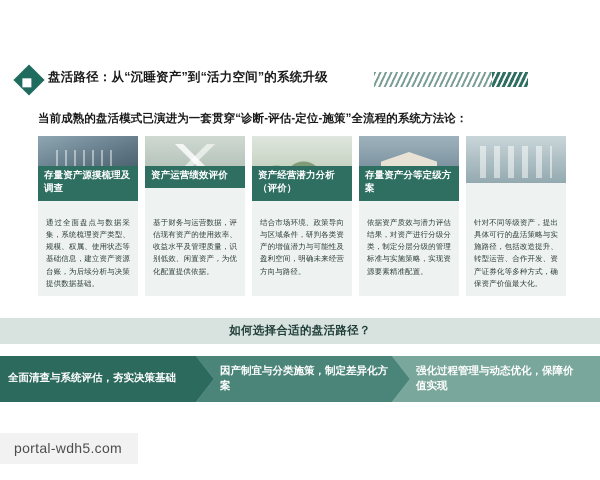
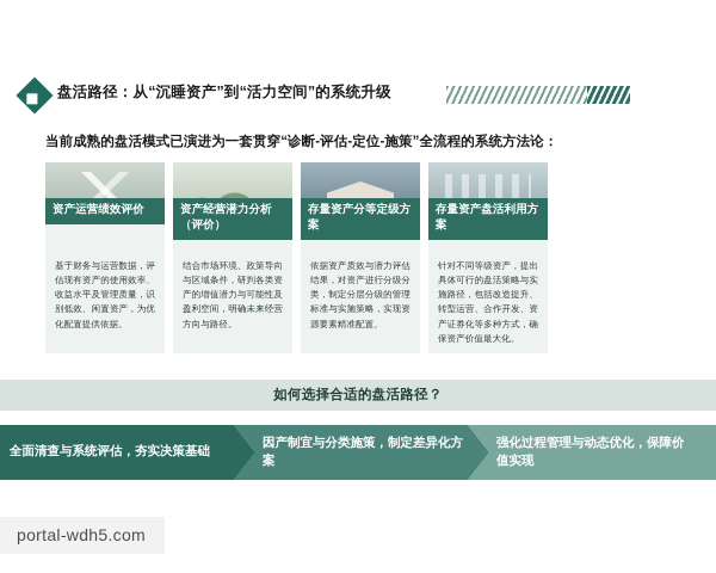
  盘活路径：从“沉睡资产”到“活力空间”的系统升级
  当前成熟的盘活模式已演进为一套贯穿“诊断-评估-定位-施策”全流程的系统方法论：
- 存量资产源摸梳理及调查
- 通过全面盘点与数据采集，系统梳理资产类型、规模、权属、使用状态等基础信息，建立资产资源台账，为后续分析与决策提供数据基础。
  资产运营绩效评价
  基于财务与运营数据，评估现有资产的使用效率、收益水平及管理质量，识别低效、闲置资产，为优化配置提供依据。
  资产经营潜力分析（评价）
  结合市场环境、政策导向与区域条件，研判各类资产的增值潜力与可能性及盈利空间，明确未来经营方向与路径。
  存量资产分等定级方案
  依据资产质效与潜力评估结果，对资产进行分级分类，制定分层分级的管理标准与实施策略，实现资源要素精准配置。
+ 存量资产盘活利用方案
  针对不同等级资产，提出具体可行的盘活策略与实施路径，包括改造提升、转型运营、合作开发、资产证券化等多种方式，确保资产价值最大化。
  如何选择合适的盘活路径？
  全面清查与系统评估，夯实决策基础
  因产制宜与分类施策，制定差异化方案
  强化过程管理与动态优化，保障价值实现
  portal-wdh5.com
